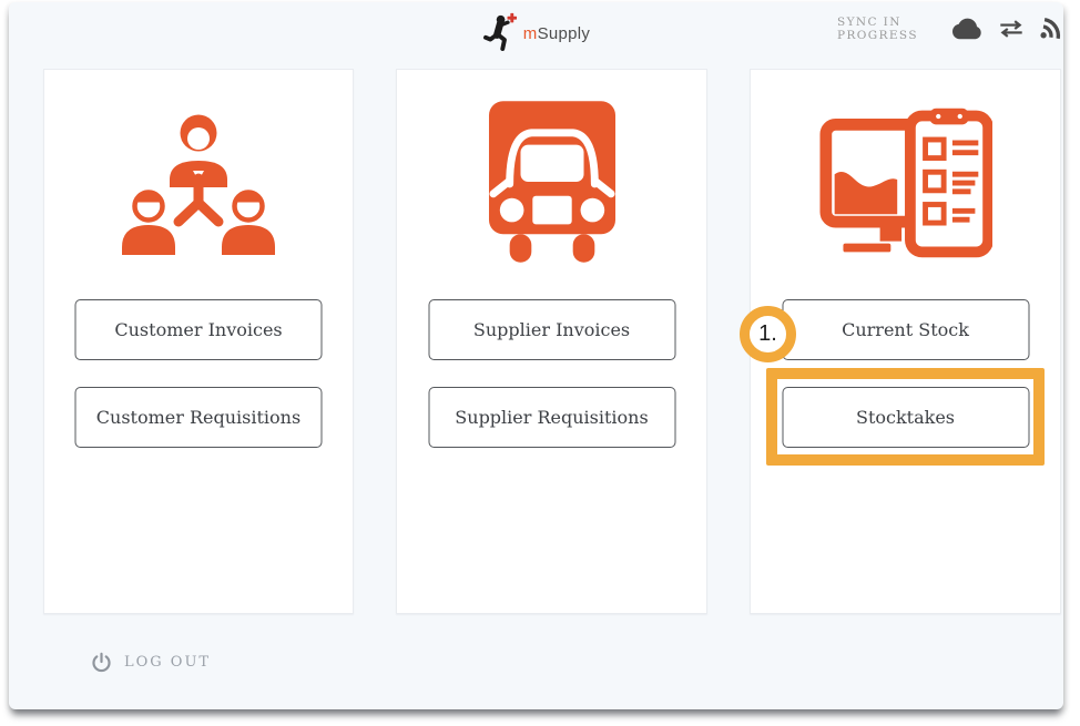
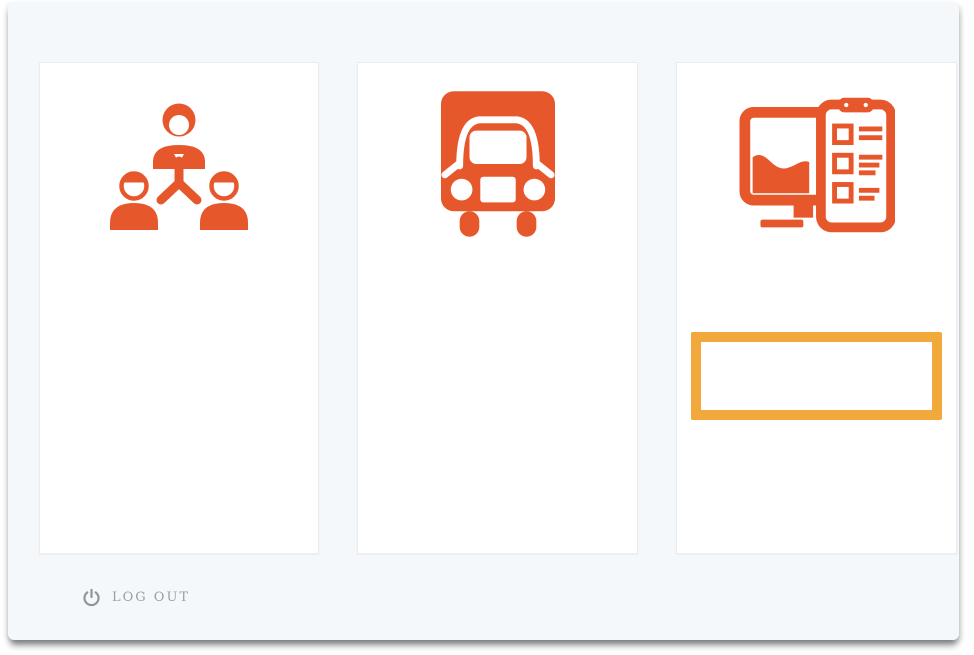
- mSupply
- SYNC IN PROGRESS
- Customer Invoices
- Customer Requisitions
- Supplier Invoices
- Supplier Requisitions
- Current Stock
- Stocktakes
- 1.
  LOG OUT
